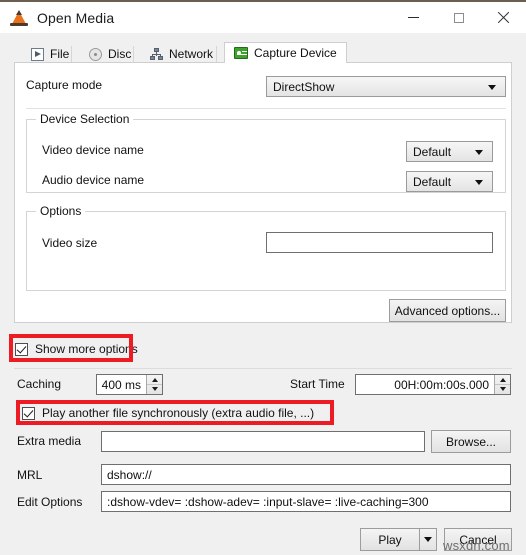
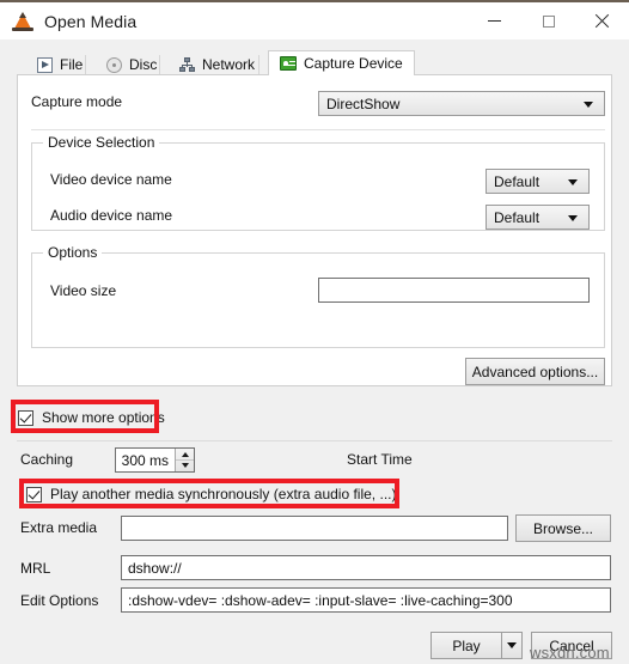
  Open Media
  File
  Disc
  Network
  Capture Device
  Capture mode
  DirectShow
  Device Selection
  Video device name
  Default
  Audio device name
  Default
  Options
  Video size
  Advanced options...
  Show more options
  Caching
- 400 ms
+ 300 ms
  Start Time
- 00H:00m:00s.000
- Play another file synchronously (extra audio file, ...)
+ Play another media synchronously (extra audio file, ...)
  Extra media
  Browse...
  MRL
  dshow://
  Edit Options
  :dshow-vdev= :dshow-adev= :input-slave= :live-caching=300
  Play
  Cancel
  wsxdn.com
